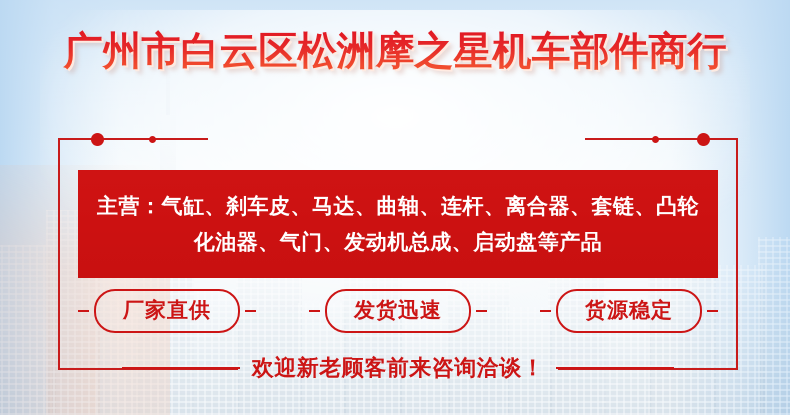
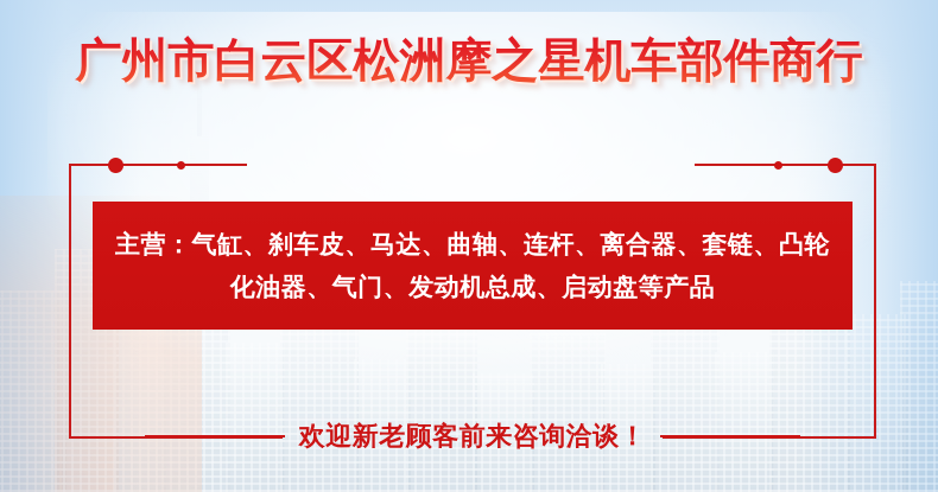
  广州市白云区松洲摩之星机车部件商行
  主营：气缸、刹车皮、马达、曲轴、连杆、离合器、套链、凸轮
  化油器、气门、发动机总成、启动盘等产品
- 厂家直供
- 发货迅速
- 货源稳定
  欢迎新老顾客前来咨询洽谈！
